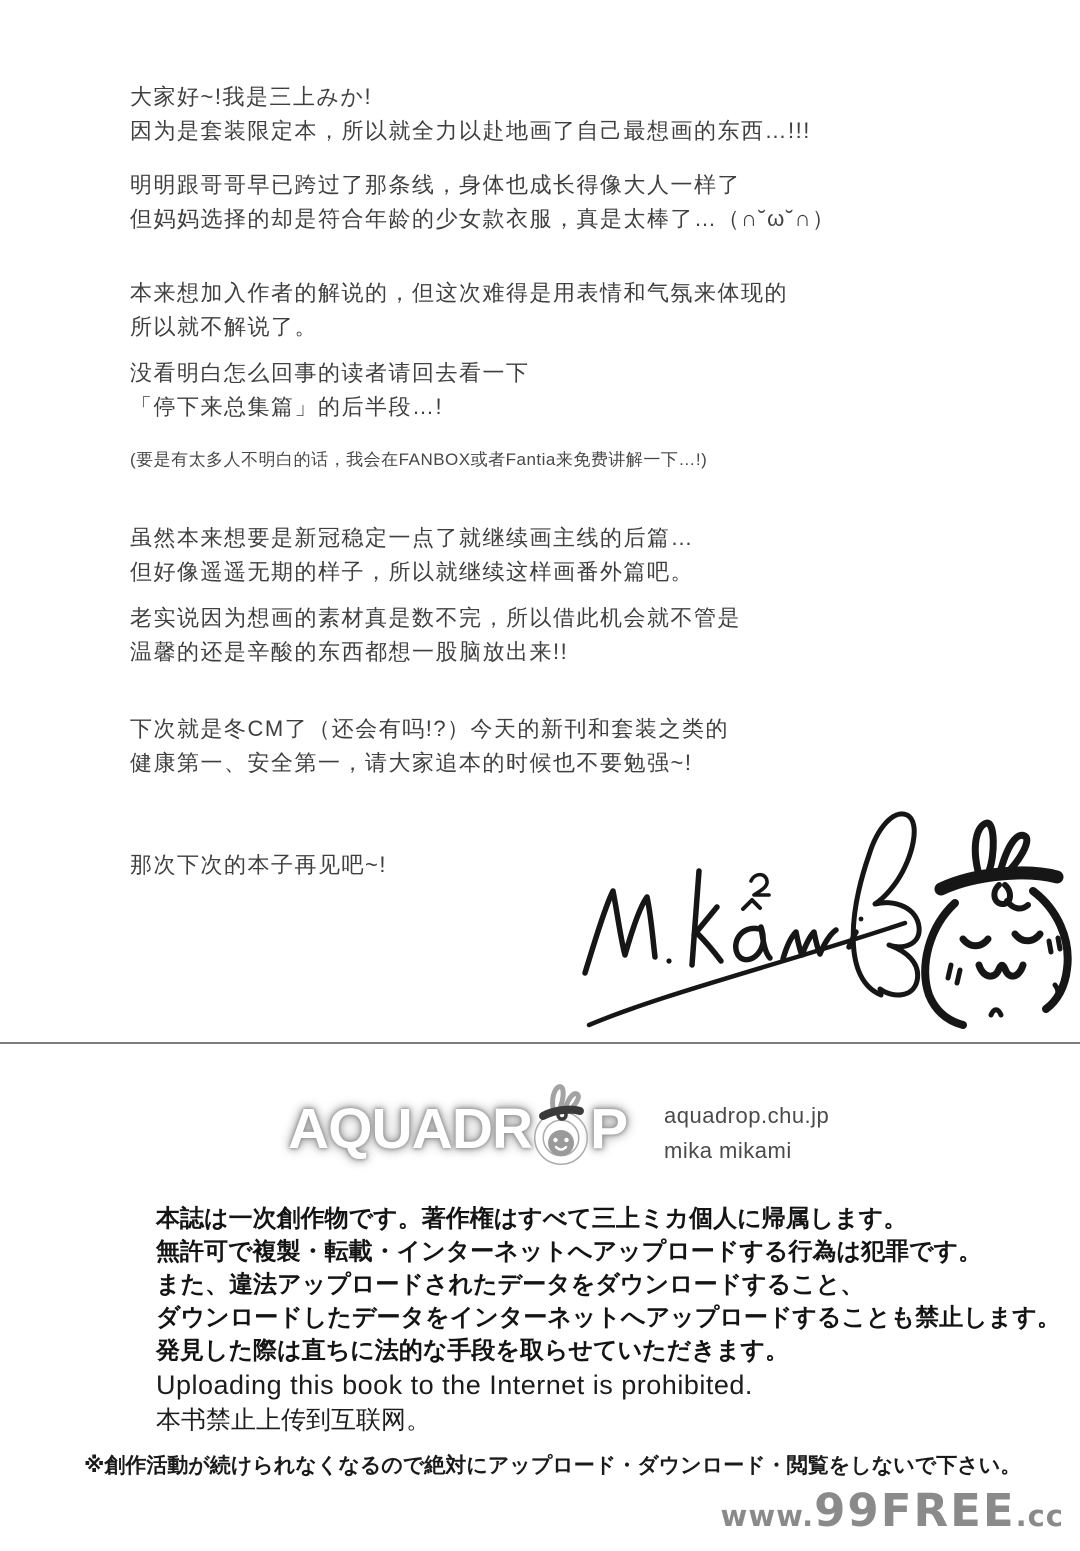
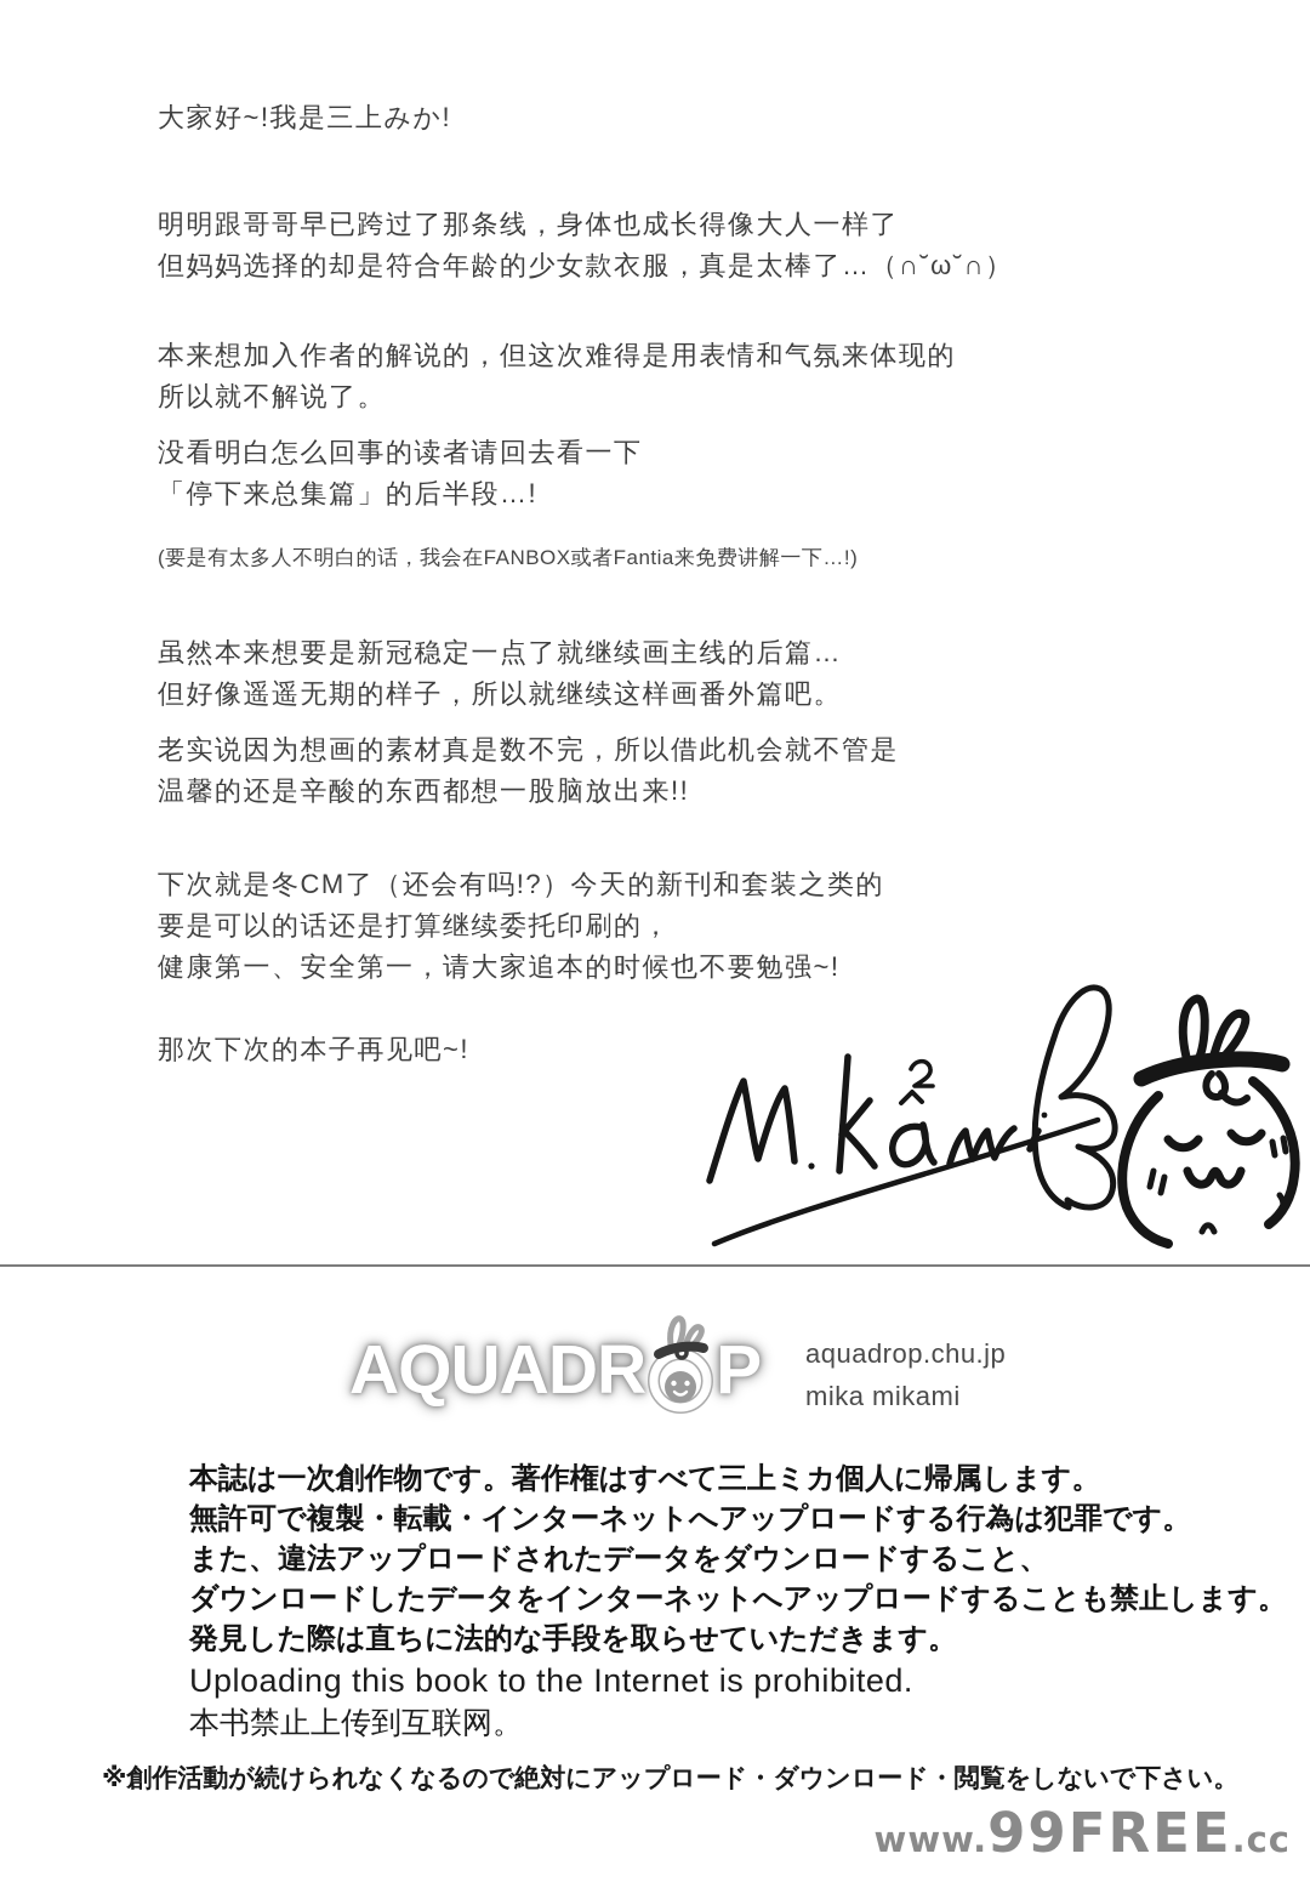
  大家好~!我是三上みか!
- 因为是套装限定本，所以就全力以赴地画了自己最想画的东西…!!!
  明明跟哥哥早已跨过了那条线，身体也成长得像大人一样了
  但妈妈选择的却是符合年龄的少女款衣服，真是太棒了…（∩˘ω˘∩）
  本来想加入作者的解说的，但这次难得是用表情和气氛来体现的
  所以就不解说了。
  没看明白怎么回事的读者请回去看一下
  「停下来总集篇」的后半段…!
  (要是有太多人不明白的话，我会在FANBOX或者Fantia来免费讲解一下…!)
  虽然本来想要是新冠稳定一点了就继续画主线的后篇…
  但好像遥遥无期的样子，所以就继续这样画番外篇吧。
  老实说因为想画的素材真是数不完，所以借此机会就不管是
  温馨的还是辛酸的东西都想一股脑放出来!!
  下次就是冬CM了（还会有吗!?）今天的新刊和套装之类的
+ 要是可以的话还是打算继续委托印刷的，
  健康第一、安全第一，请大家追本的时候也不要勉强~!
  那次下次的本子再见吧~!
  AQUADR
  P
  aquadrop.chu.jp
  mika mikami
  本誌は一次創作物です。著作権はすべて三上ミカ個人に帰属します。
  無許可で複製・転載・インターネットへアップロードする行為は犯罪です。
  また、違法アップロードされたデータをダウンロードすること、
  ダウンロードしたデータをインターネットへアップロードすることも禁止します。
  発見した際は直ちに法的な手段を取らせていただきます。
  Uploading this book to the Internet is prohibited.
  本书禁止上传到互联网。
  ※創作活動が続けられなくなるので絶対にアップロード・ダウンロード・閲覧をしないで下さい。
  www.
  99FREE
  .cc
